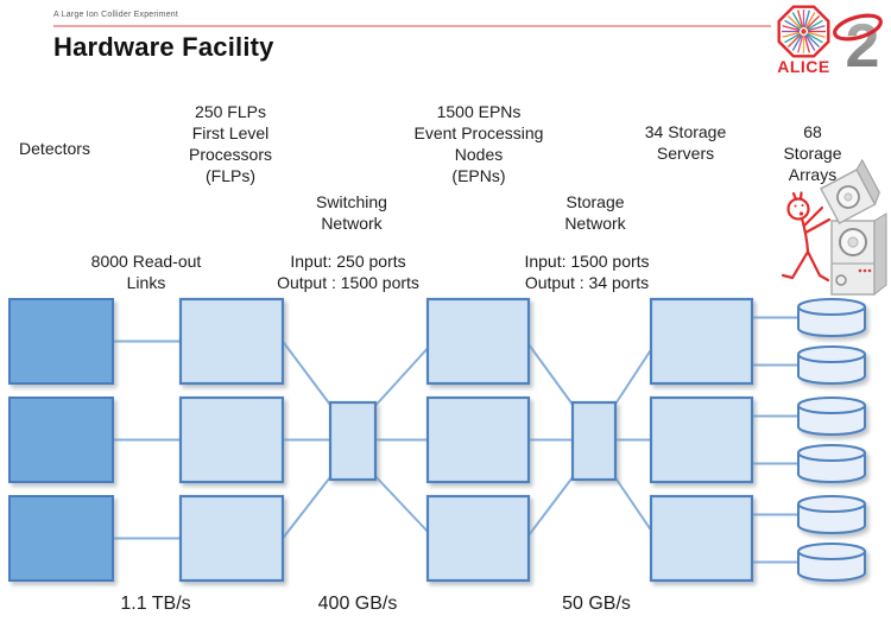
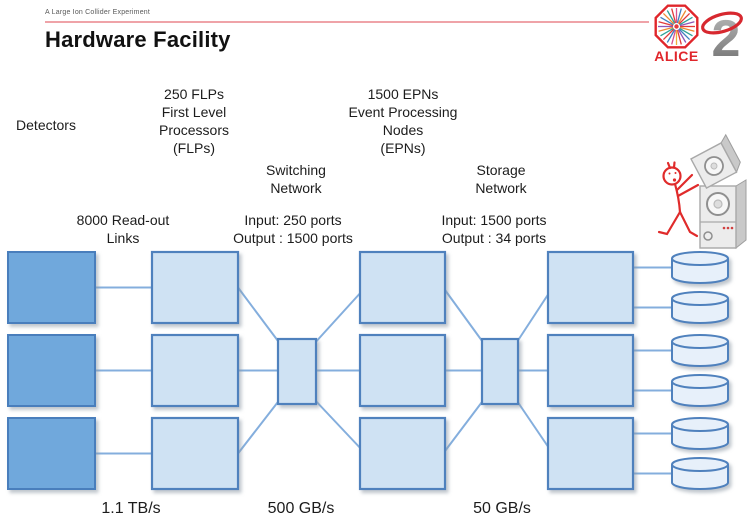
  ALICE
  2
  Hardware Facility
  Detectors
  250 FLPs
  First Level
  Processors
  (FLPs)
  Switching
  Network
  1500 EPNs
  Event Processing
  Nodes
  (EPNs)
  Storage
  Network
- 34 Storage
- Servers
- 68 Storage
- Arrays
  8000 Read-out
  Links
  Input: 250 ports
  Output : 1500 ports
  Input: 1500 ports
  Output : 34 ports
  1.1 TB/s
- 400 GB/s
+ 500 GB/s
  50 GB/s
